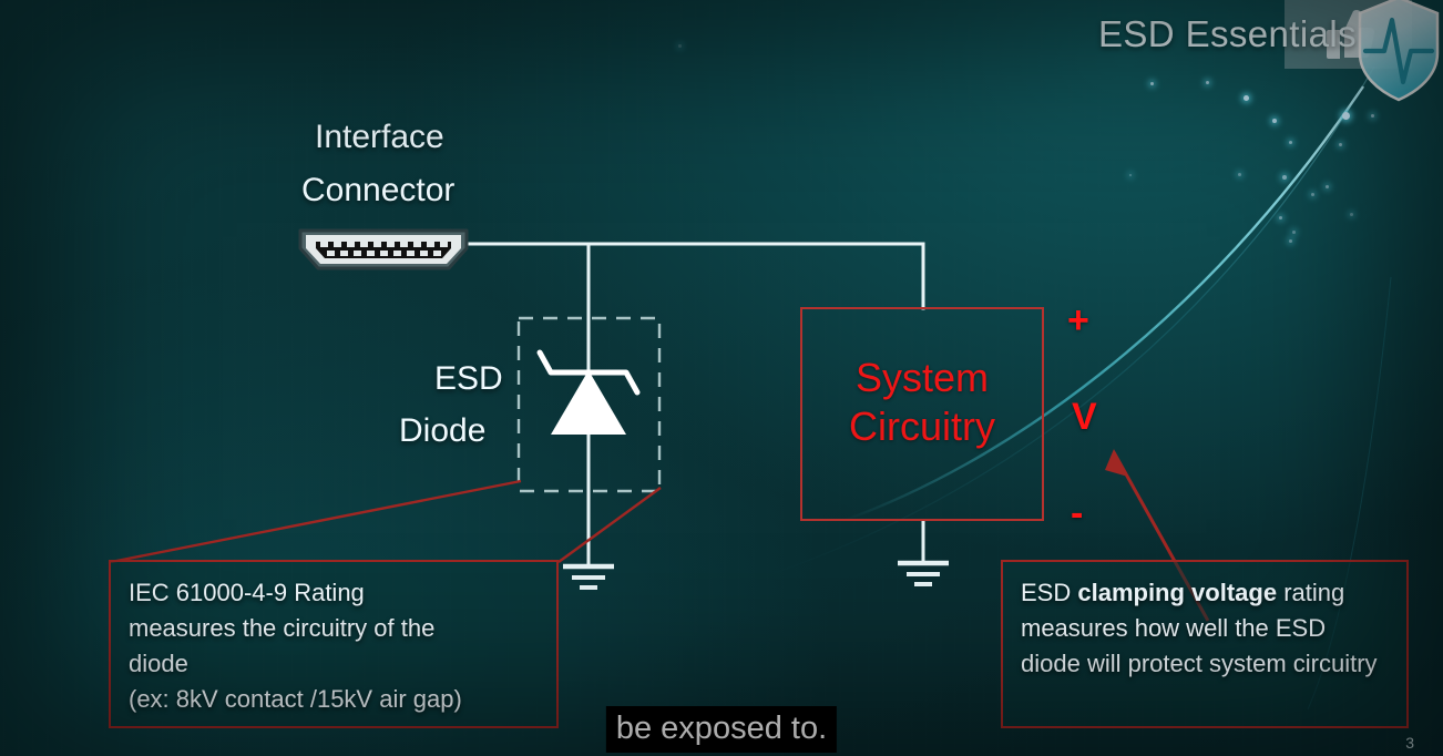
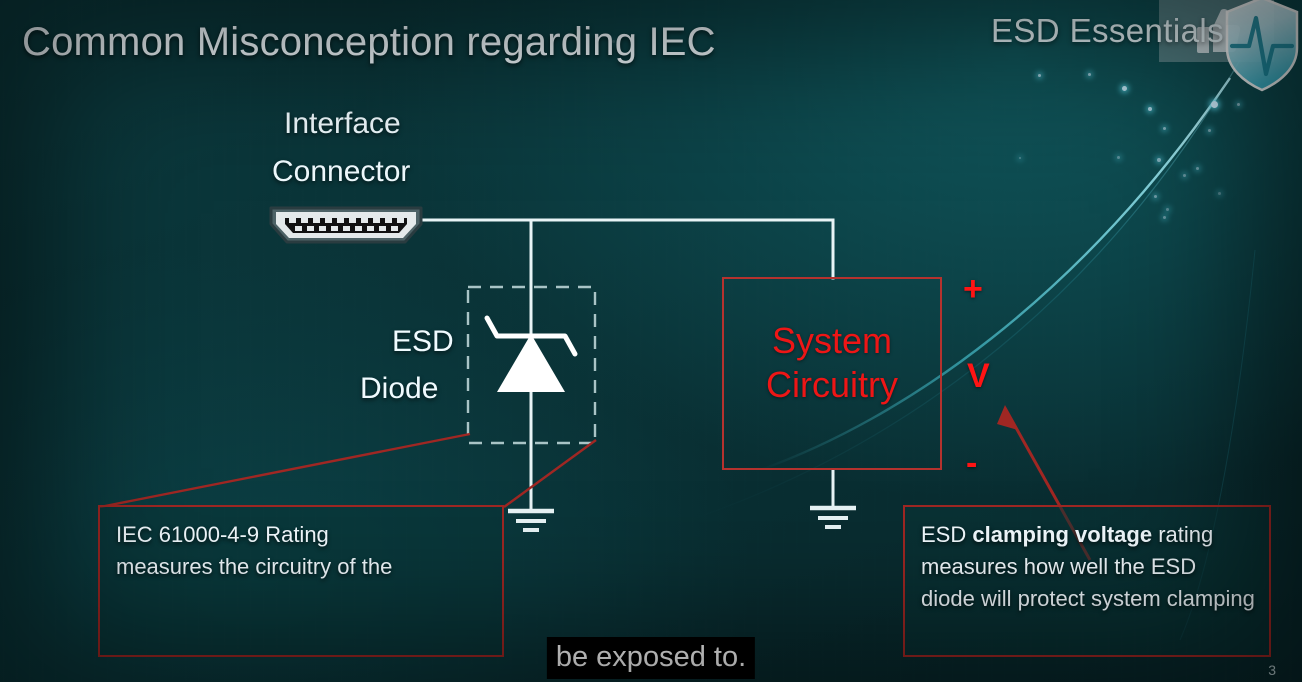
+ Common Misconception regarding IEC
  ESD Essentials
  Interface
  Connector
  ESD
  Diode
  System
  Circuitry
  +
  V
  -
  IEC 61000-4-9 Rating
  measures the circuitry of the
- diode
- (ex: 8kV contact /15kV air gap)
- ESD clamping voltage rating measures how well the ESD diode will protect system circuitry
+ ESD clamping voltage rating measures how well the ESD diode will protect system clamping
  be exposed to.
  3
